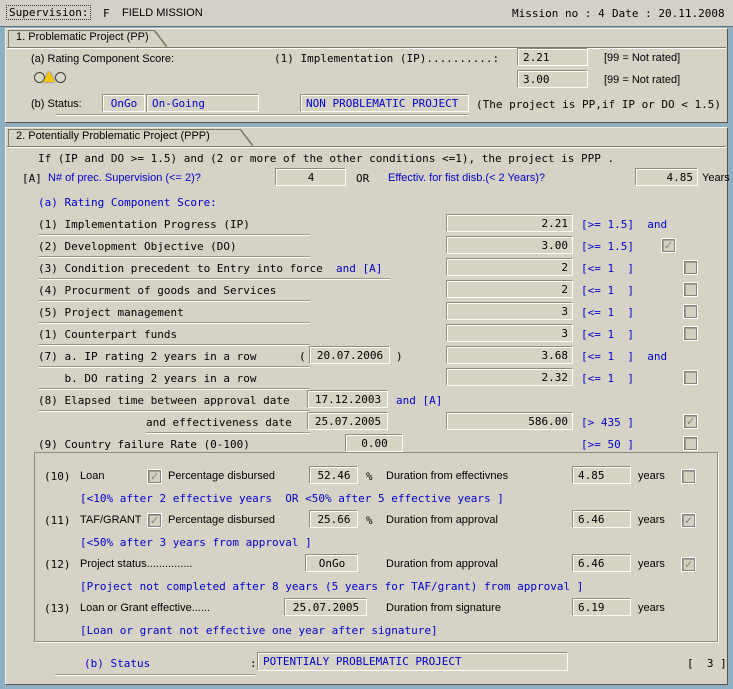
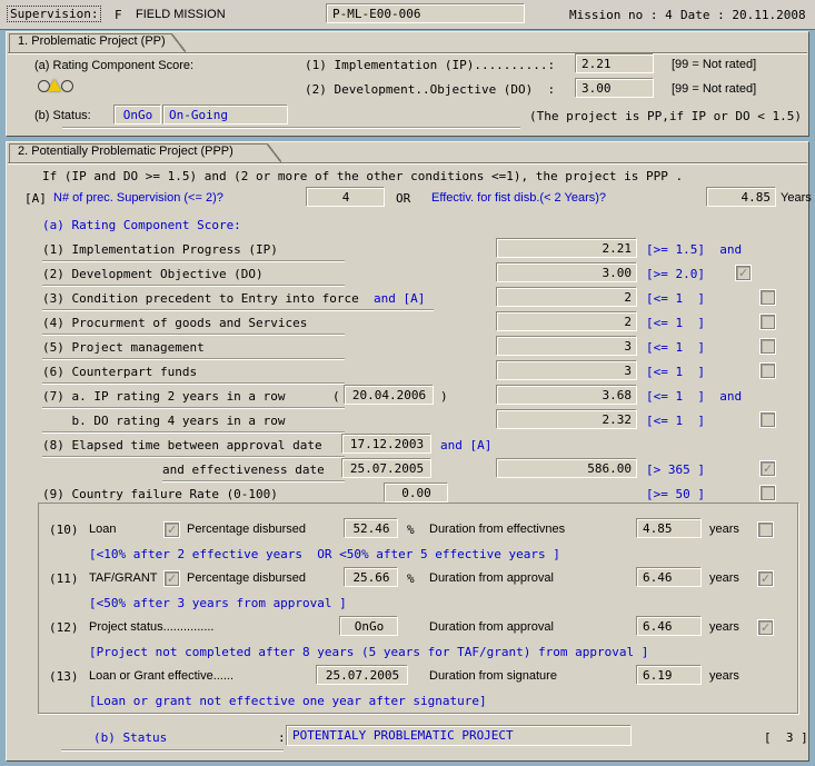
  Supervision:
  F
  FIELD MISSION
+ P-ML-E00-006
  Mission no : 4
  Date : 20.11.2008
  1. Problematic Project (PP)
  (a) Rating Component Score:
  (1) Implementation (IP)..........:
  2.21
  [99 = Not rated]
+ (2) Development..Objective (DO) :
  3.00
  [99 = Not rated]
  (b) Status:
  OnGo
  On-Going
- NON PROBLEMATIC PROJECT
  (The project is PP,if IP or DO < 1.5)
  2. Potentially Problematic Project (PPP)
  If (IP and DO >= 1.5) and (2 or more of the other conditions <=1), the project is PPP .
  [A]
  N# of prec. Supervision (<= 2)?
  4
  OR
  Effectiv. for fist disb.(< 2 Years)?
  4.85
  Years
  (a) Rating Component Score:
  (1) Implementation Progress (IP)
  2.21
  [>= 1.5] and
  (2) Development Objective (DO)
  3.00
- [>= 1.5]
+ [>= 2.0]
  (3) Condition precedent to Entry into force
  and [A]
  2
  [<= 1 ]
  (4) Procurment of goods and Services
  2
  [<= 1 ]
  (5) Project management
  3
  [<= 1 ]
- (1) Counterpart funds
+ (6) Counterpart funds
  3
  [<= 1 ]
  (7) a. IP rating 2 years in a row
  (
- 20.07.2006
+ 20.04.2006
  )
  3.68
  [<= 1 ] and
- b. DO rating 2 years in a row
+ b. DO rating 4 years in a row
  2.32
  [<= 1 ]
  (8) Elapsed time between approval date
  17.12.2003
  and [A]
  and effectiveness date
  25.07.2005
  586.00
- [> 435 ]
+ [> 365 ]
  (9) Country failure Rate (0-100)
  0.00
  [>= 50 ]
  (10)
  Loan
  Percentage disbursed
  52.46
  %
  Duration from effectivnes
  4.85
  years
  [<10% after 2 effective years OR <50% after 5 effective years ]
  (11)
  TAF/GRANT
  Percentage disbursed
  25.66
  %
  Duration from approval
  6.46
  years
  [<50% after 3 years from approval ]
  (12)
  Project status...............
  OnGo
  Duration from approval
  6.46
  years
  [Project not completed after 8 years (5 years for TAF/grant) from approval ]
  (13)
  Loan or Grant effective......
  25.07.2005
  Duration from signature
  6.19
  years
  [Loan or grant not effective one year after signature]
  (b) Status
  :
  POTENTIALY PROBLEMATIC PROJECT
  [ 3 ]
